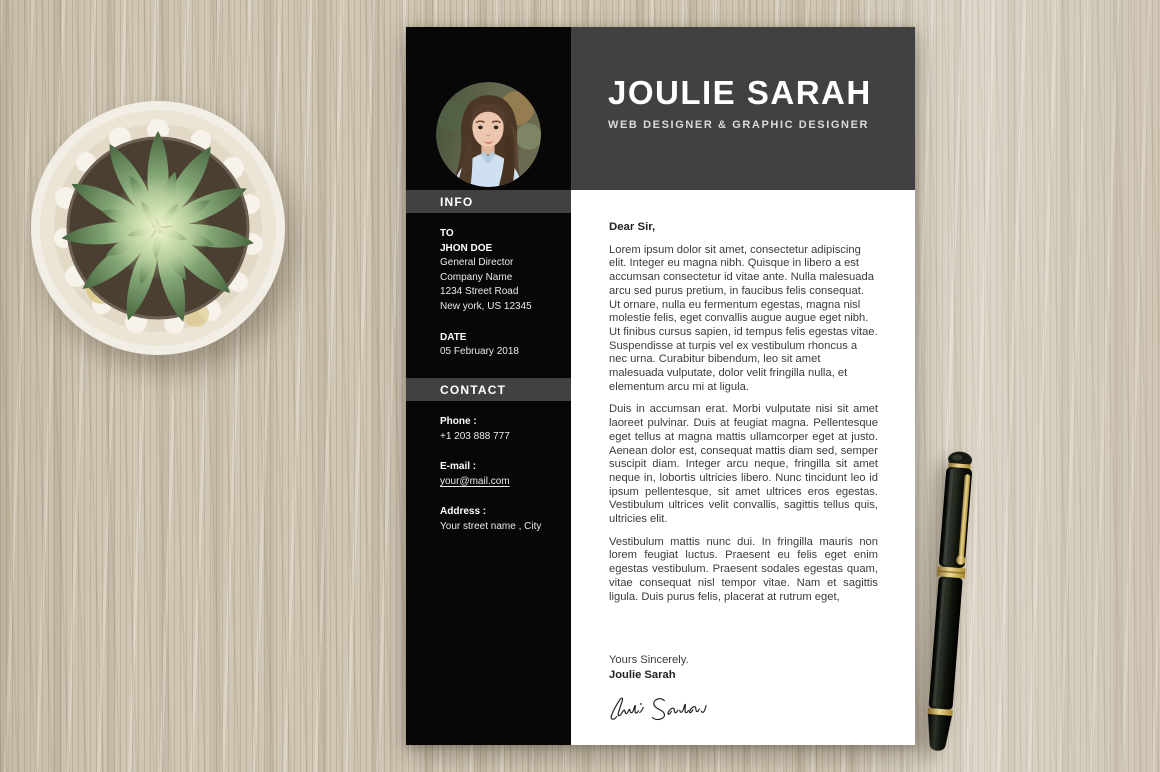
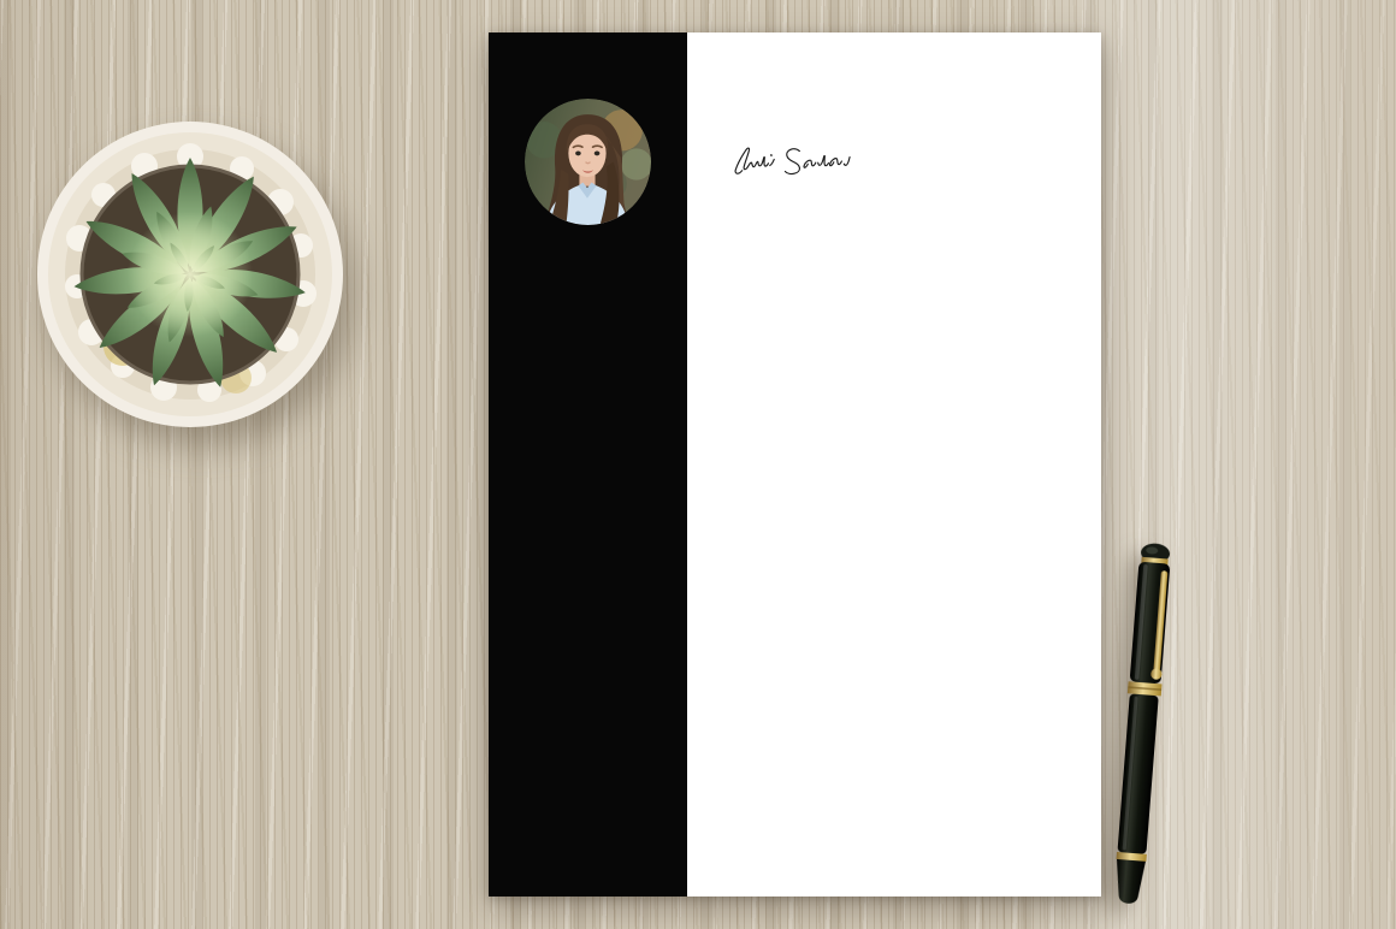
- INFO
- TO
- JHON DOE
- General Director
- Company Name
- 1234 Street Road
- New york, US 12345
- DATE
- 05 February 2018
- CONTACT
- Phone :
- +1 203 888 777
- E-mail :
- your@mail.com
- Address :
- Your street name , City
- JOULIE SARAH
- WEB DESIGNER & GRAPHIC DESIGNER
- Dear Sir,
- Lorem ipsum dolor sit amet, consectetur adipiscing elit. Integer eu magna nibh. Quisque in libero a est accumsan consectetur id vitae ante. Nulla malesuada arcu sed purus pretium, in faucibus felis consequat. Ut ornare, nulla eu fermentum egestas, magna nisl molestie felis, eget convallis augue augue eget nibh. Ut finibus cursus sapien, id tempus felis egestas vitae. Suspendisse at turpis vel ex vestibulum rhoncus a nec urna. Curabitur bibendum, leo sit amet malesuada vulputate, dolor velit fringilla nulla, et elementum arcu mi at ligula.
- Duis in accumsan erat. Morbi vulputate nisi sit amet laoreet pulvinar. Duis at feugiat magna. Pellentesque eget tellus at magna mattis ullamcorper eget at justo. Aenean dolor est, consequat mattis diam sed, semper suscipit diam. Integer arcu neque, fringilla sit amet neque in, lobortis ultricies libero. Nunc tincidunt leo id ipsum pellentesque, sit amet ultrices eros egestas. Vestibulum ultrices velit convallis, sagittis tellus quis, ultricies elit.
- Vestibulum mattis nunc dui. In fringilla mauris non lorem feugiat luctus. Praesent eu felis eget enim egestas vestibulum. Praesent sodales egestas quam, vitae consequat nisl tempor vitae. Nam et sagittis ligula. Duis purus felis, placerat at rutrum eget,
- Yours Sincerely.
- Joulie Sarah
